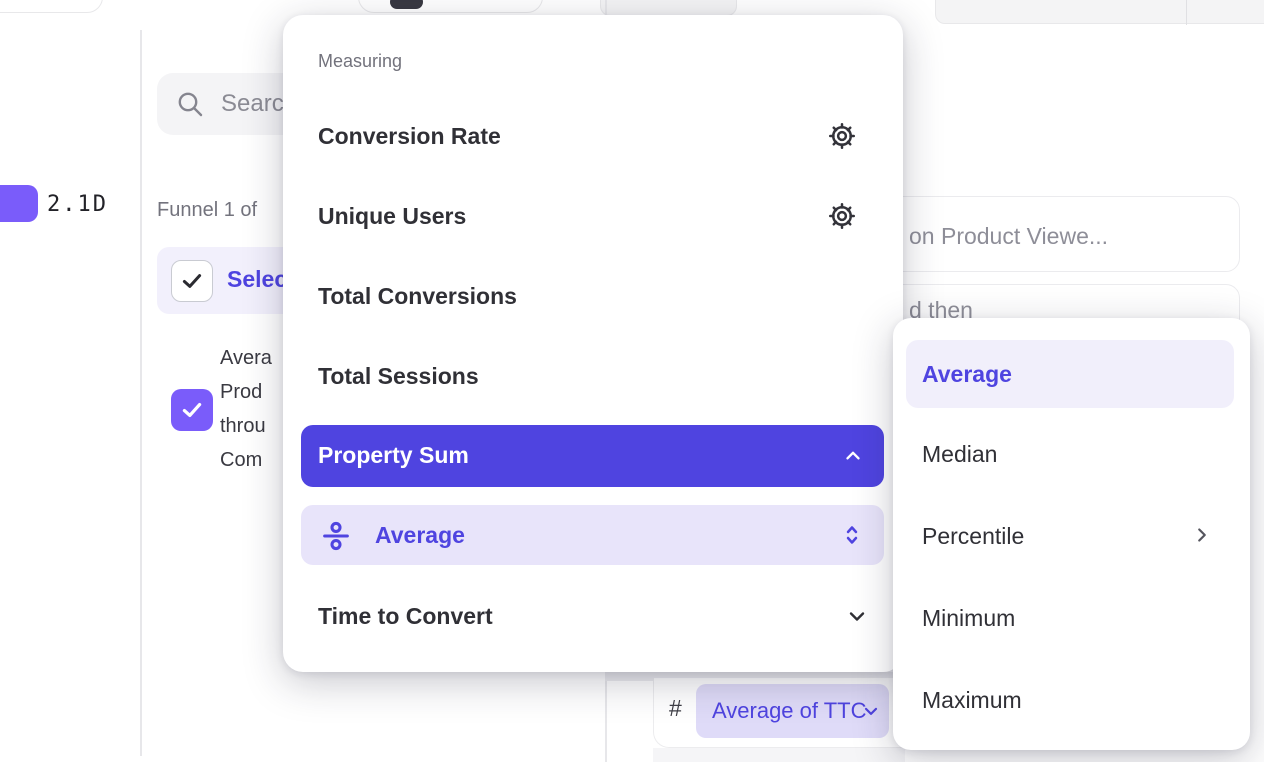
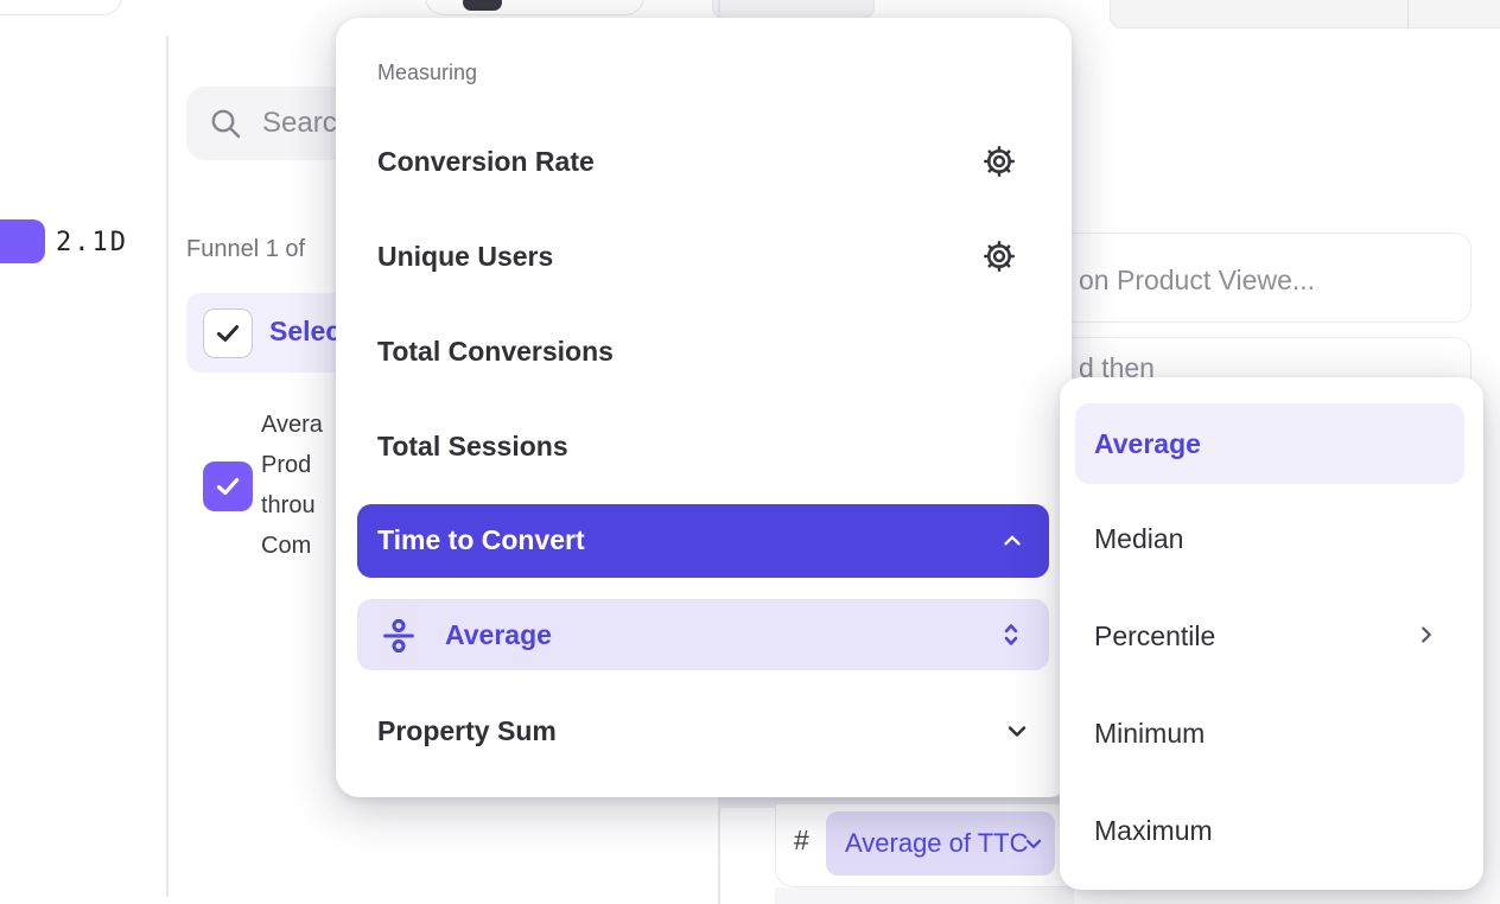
  2.1D
  Searc
  Funnel 1 of
  Selec
  Avera
  Prod
  throu
  Com
  on Product Viewe...
  d then
  #
  Average of TTC
  Measuring
  Conversion Rate
  Unique Users
  Total Conversions
  Total Sessions
- Property Sum
+ Time to Convert
  Average
- Time to Convert
+ Property Sum
  Average
  Median
  Percentile
  Minimum
  Maximum
